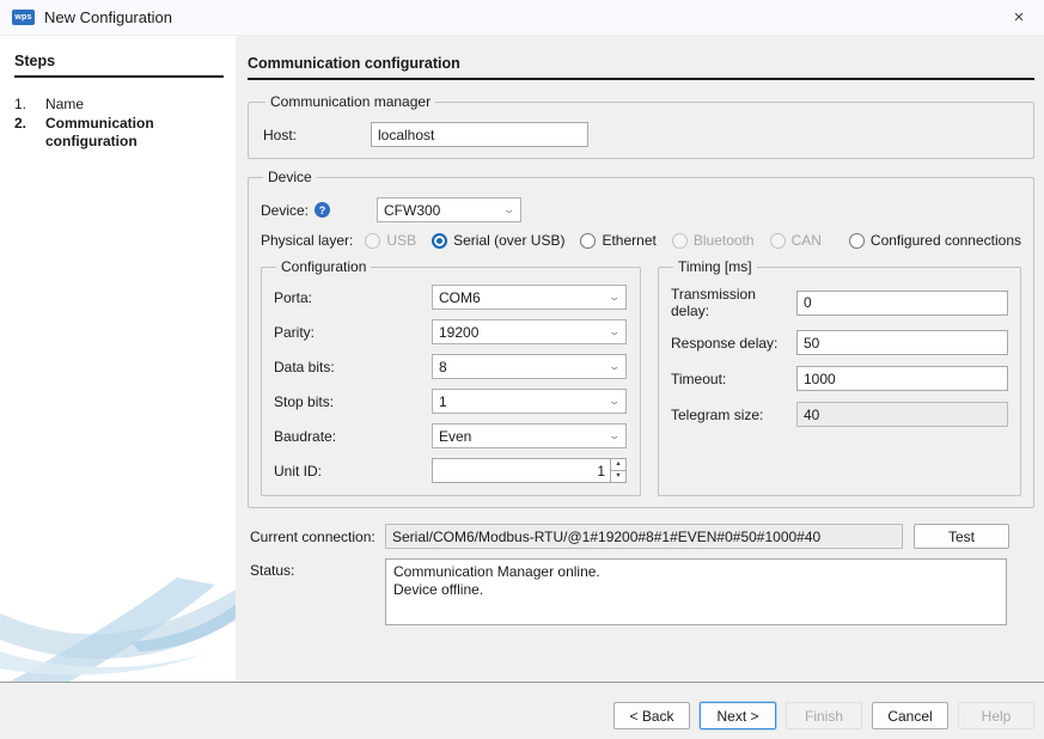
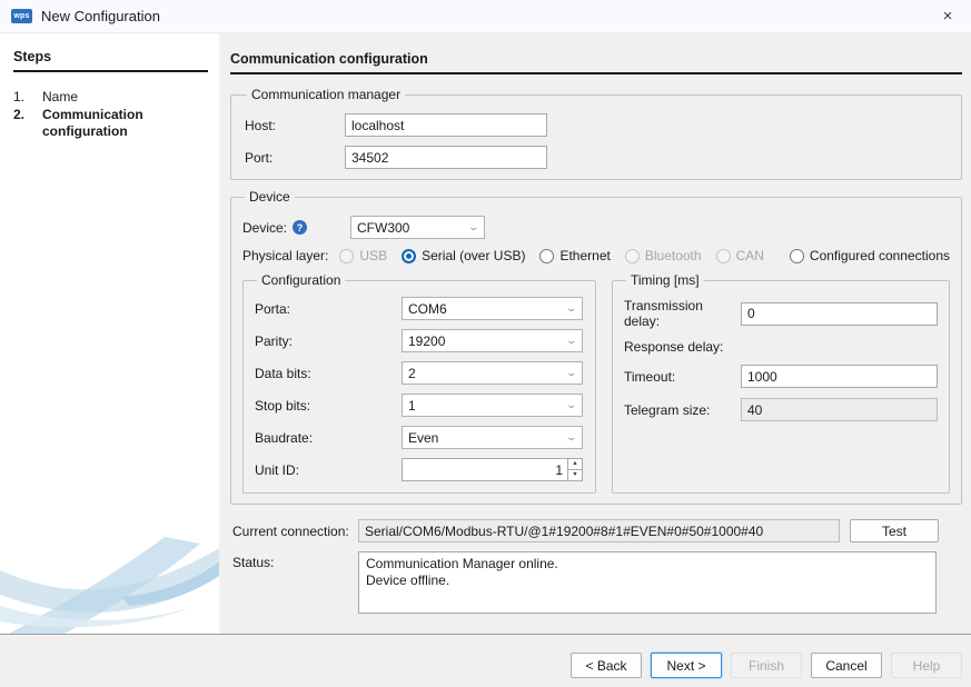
  New Configuration
  ×
  Steps
  1.
  Name
  2.
  Communication configuration
  Communication configuration
  Communication manager
  Host:
  localhost
+ Port:
+ 34502
  Device
  Device:
  ?
  CFW300
  ⌄
  Physical layer:
  USB
  Serial (over USB)
  Ethernet
  Bluetooth
  CAN
  Configured connections
  Configuration
  Porta:
  COM6
  ⌄
  Parity:
  19200
  ⌄
  Data bits:
- 8
+ 2
  ⌄
  Stop bits:
  1
  ⌄
  Baudrate:
  Even
  ⌄
  Unit ID:
  1
  Timing [ms]
  Transmission delay:
  0
  Response delay:
- 50
  Timeout:
  1000
  Telegram size:
  40
  Current connection:
  Serial/COM6/Modbus-RTU/@1#19200#8#1#EVEN#0#50#1000#40
  Test
  Status:
  Communication Manager online.
  Device offline.
  < Back
  Next >
  Finish
  Cancel
  Help
